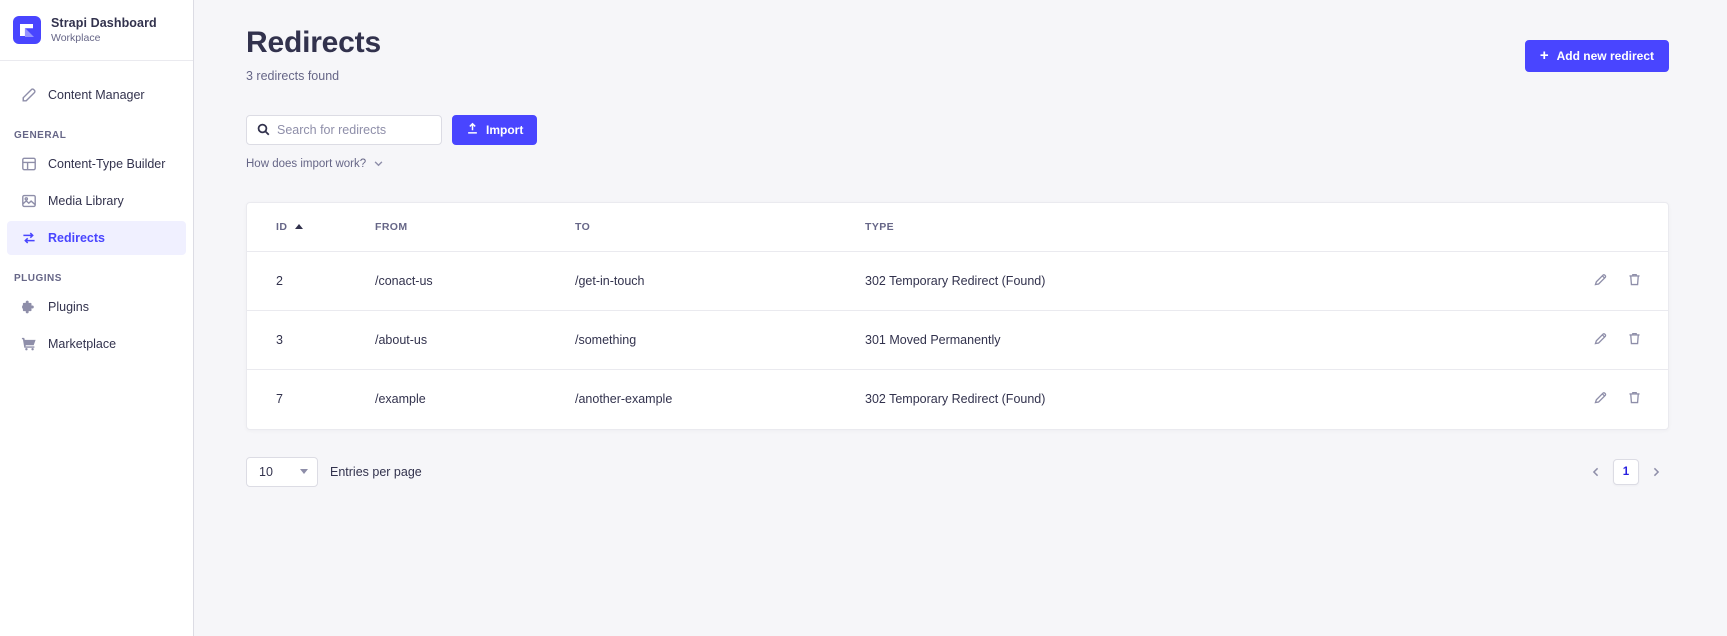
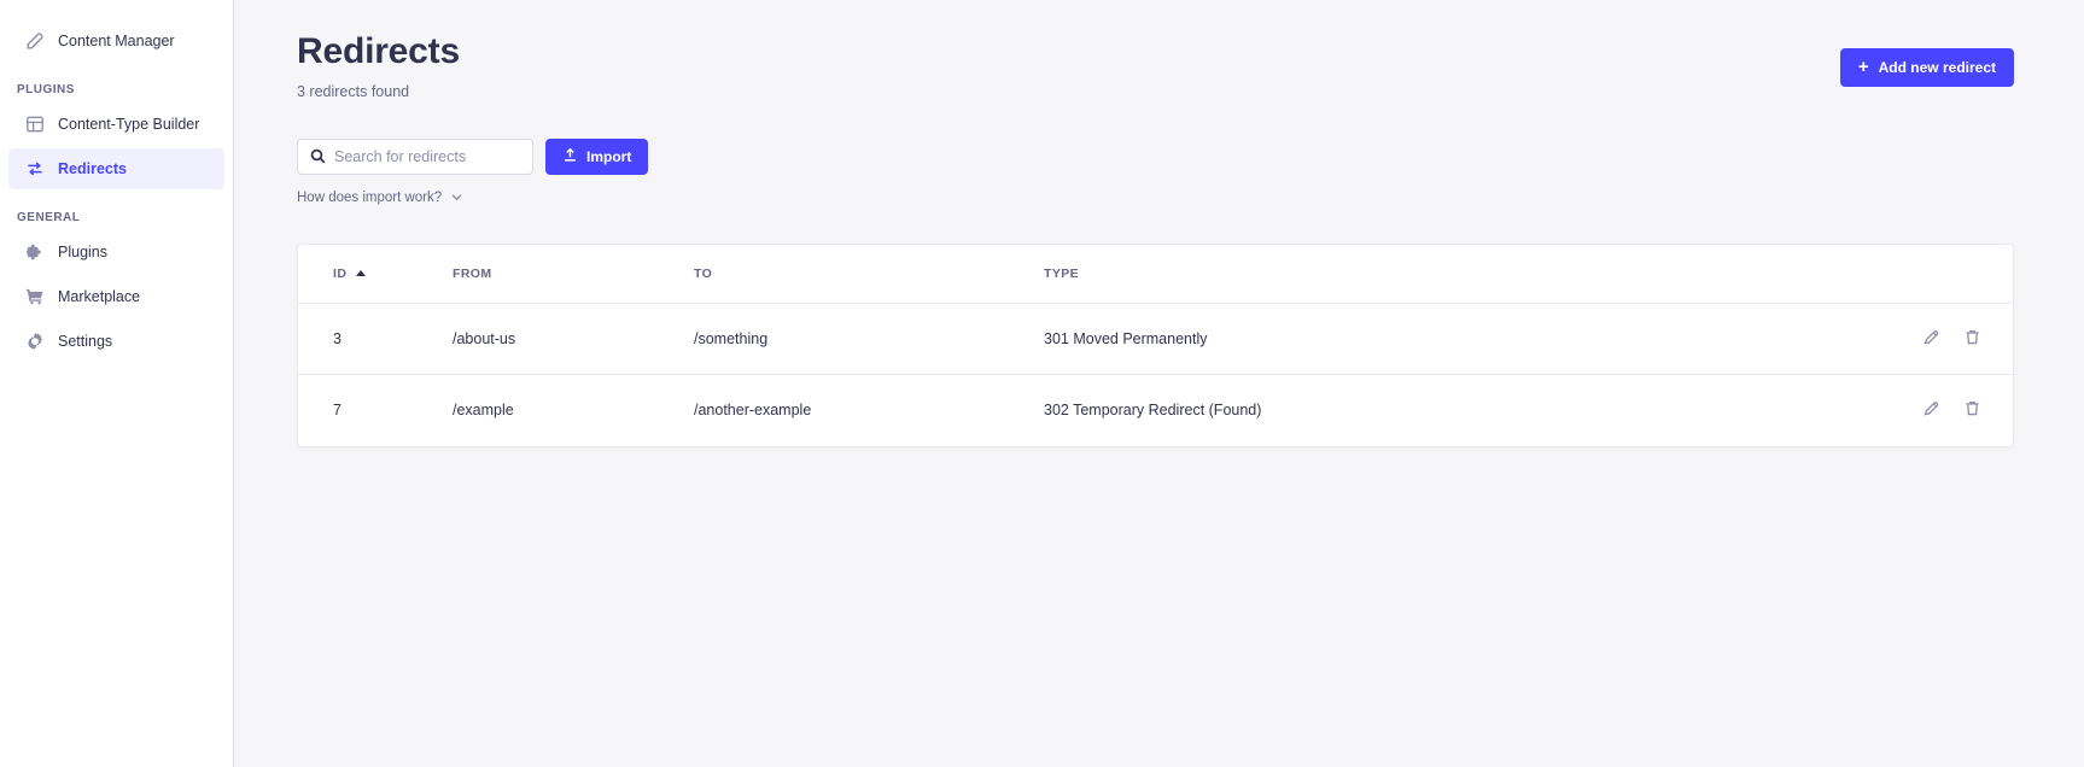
- Strapi Dashboard
- Workplace
  Content Manager
- GENERAL
+ PLUGINS
  Content-Type Builder
- Media Library
  Redirects
- PLUGINS
+ GENERAL
  Plugins
  Marketplace
+ Settings
  Redirects
  3 redirects found
  +
  Add new redirect
  Search for redirects
  Import
  How does import work?
  ID	FROM	TO	TYPE
- 2	/conact-us	/get-in-touch	302 Temporary Redirect (Found)
  3	/about-us	/something	301 Moved Permanently
  7	/example	/another-example	302 Temporary Redirect (Found)
- 10
- Entries per page
- 1
